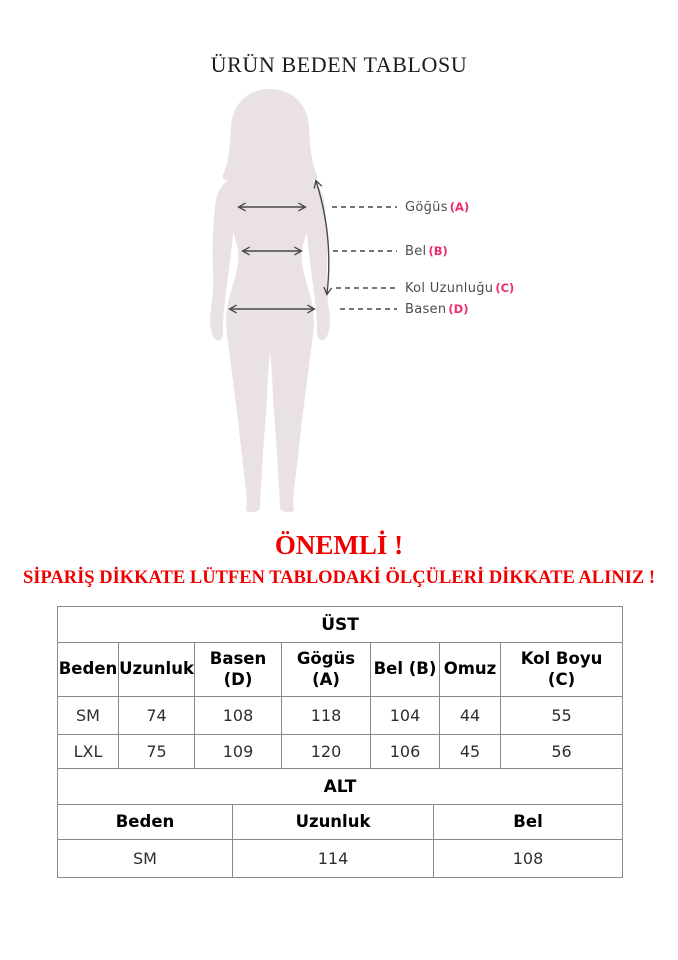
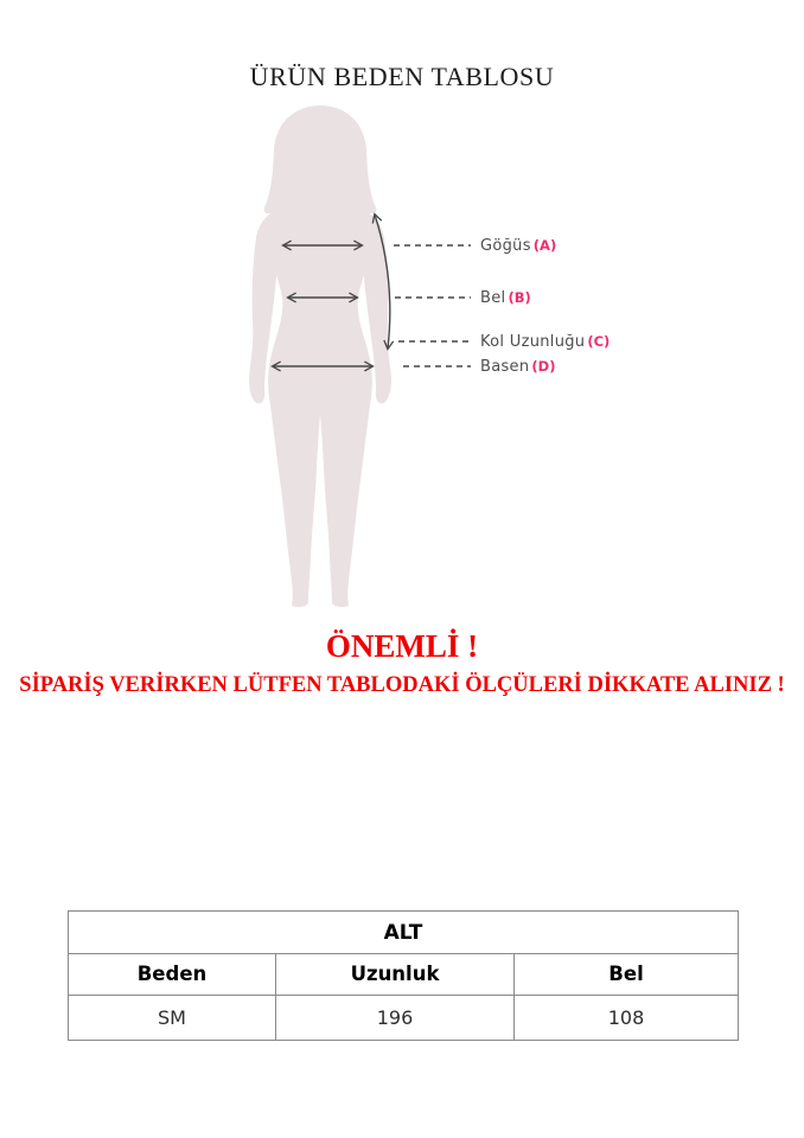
  ÜRÜN BEDEN TABLOSU
  Göğüs
  (A)
  Bel
  (B)
  Kol Uzunluğu
  (C)
  Basen
  (D)
  ÖNEMLİ !
- SİPARİŞ DİKKATE LÜTFEN TABLODAKİ ÖLÇÜLERİ DİKKATE ALINIZ !
+ SİPARİŞ VERİRKEN LÜTFEN TABLODAKİ ÖLÇÜLERİ DİKKATE ALINIZ !
- ÜST
- Beden	Uzunluk	Basen (D)	Gögüs (A)	Bel (B)	Omuz	Kol Boyu (C)
- SM	74	108	118	104	44	55
- LXL	75	109	120	106	45	56
  ALT
  Beden	Uzunluk	Bel
- SM	114	108
+ SM	196	108
